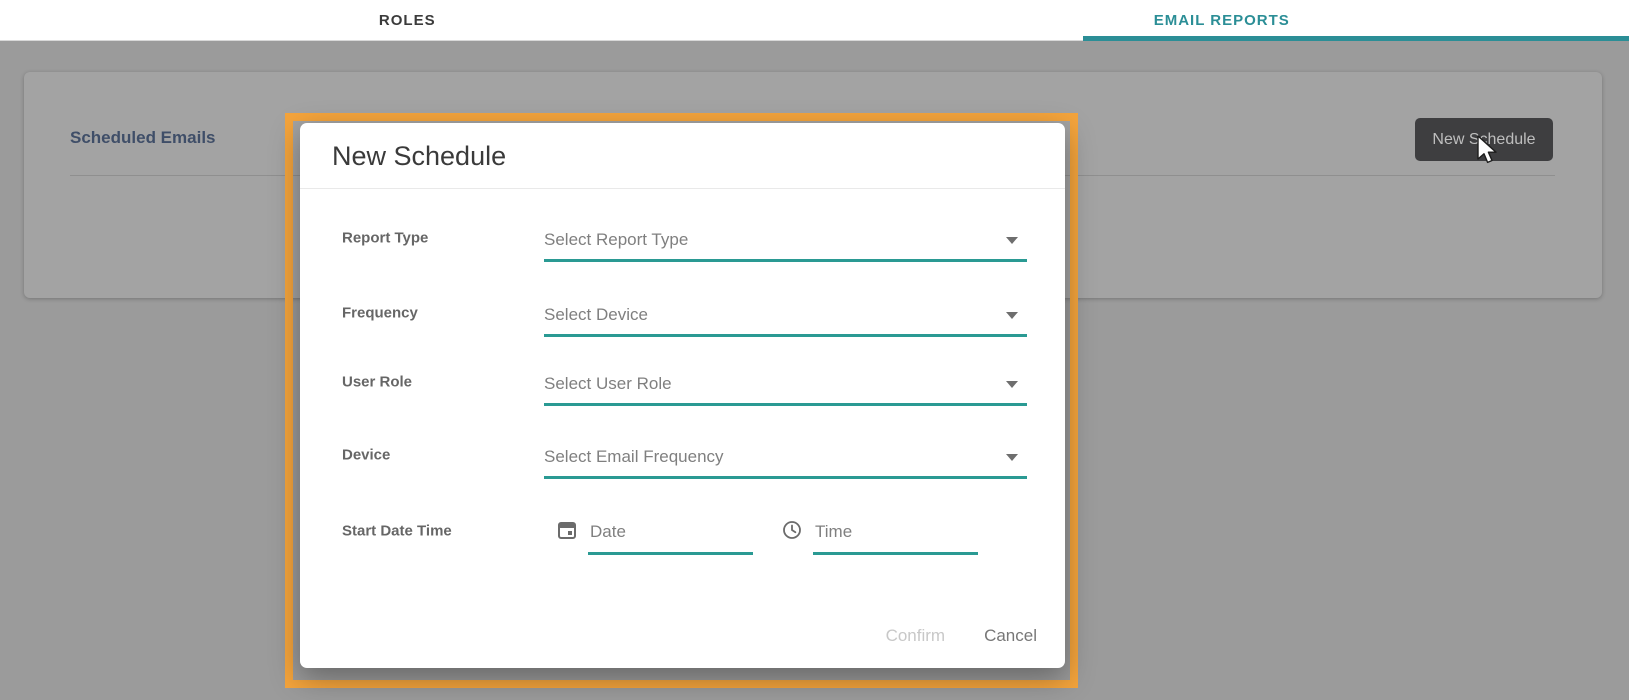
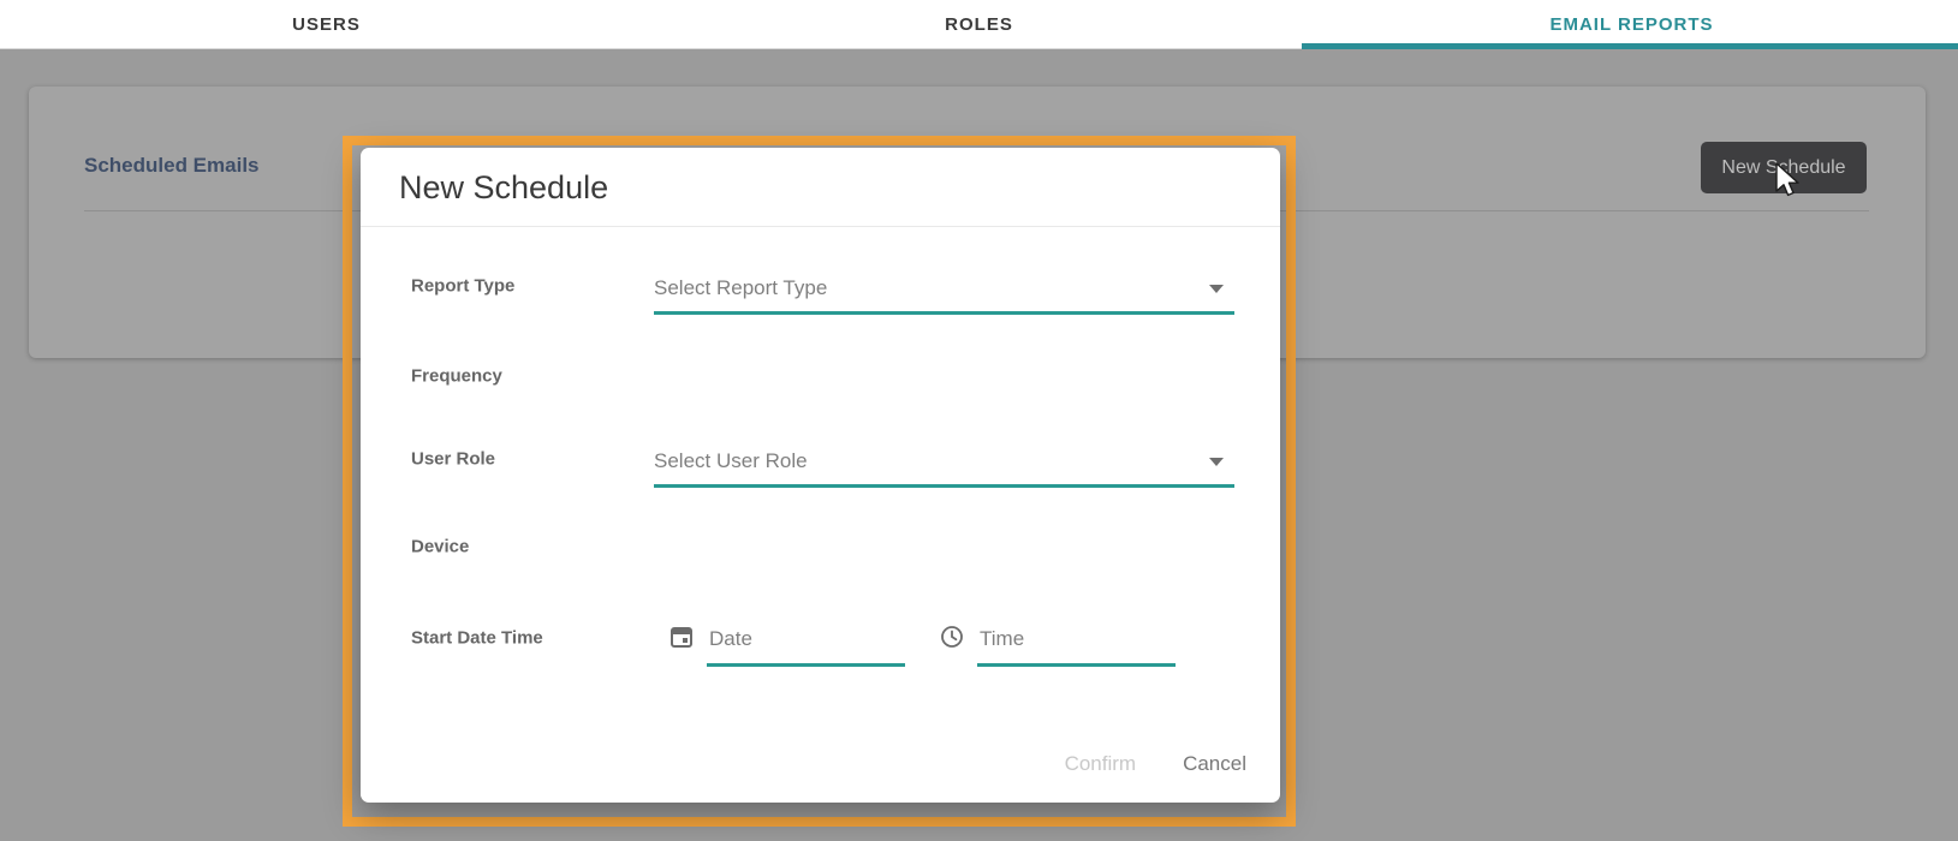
+ USERS
  ROLES
  EMAIL REPORTS
  Scheduled Emails
  New Schedule
  New Schedule
  Report Type
  Select Report Type
  Frequency
- Select Device
  User Role
  Select User Role
  Device
- Select Email Frequency
  Start Date Time
  Date
  Time
  Confirm
  Cancel
